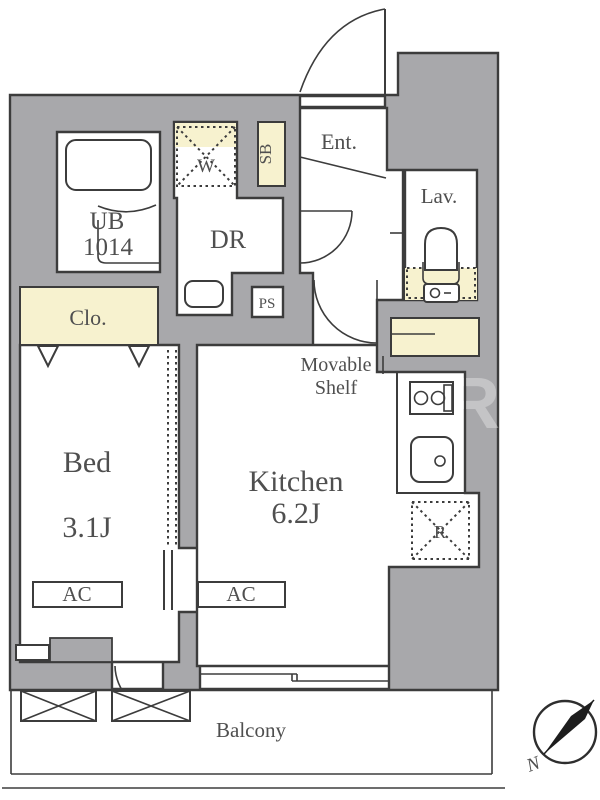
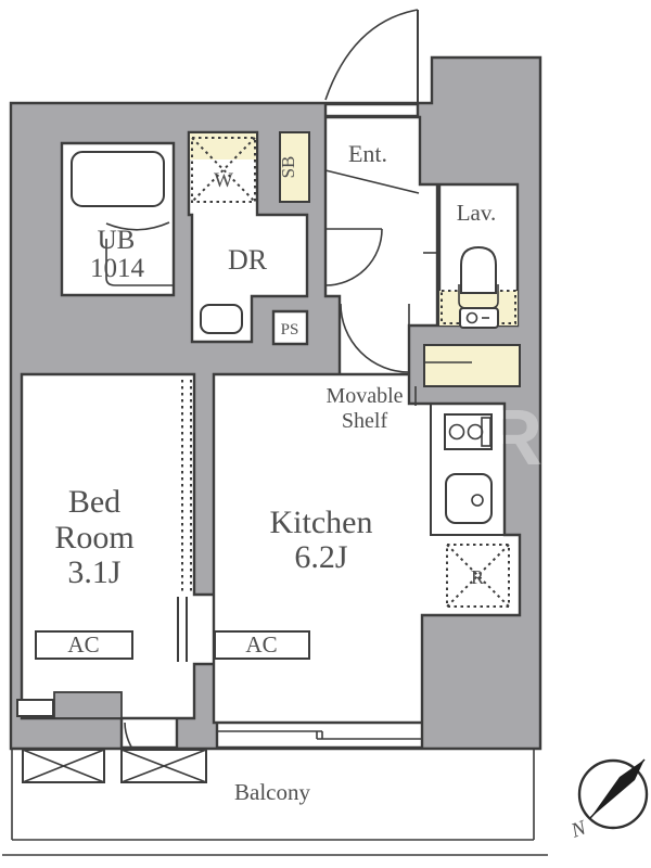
  R
  UB
  1014
  W
  Ent.
  DR
  PS
  Lav.
  Movable
  Shelf
  R
- Clo.
  Bed
+ Room
  3.1J
  AC
  Kitchen
  6.2J
  AC
  Balcony
